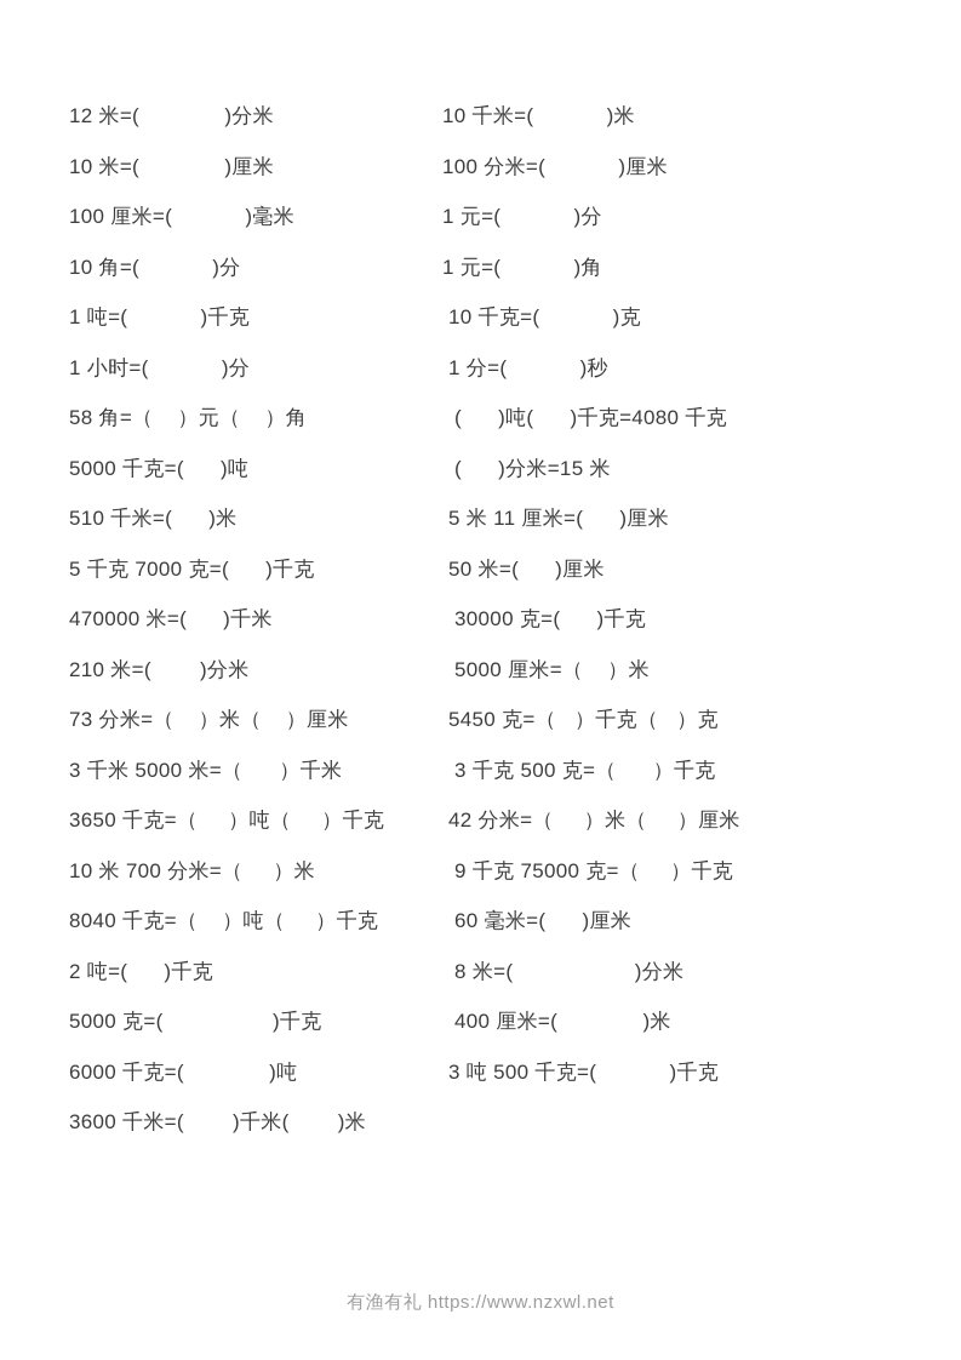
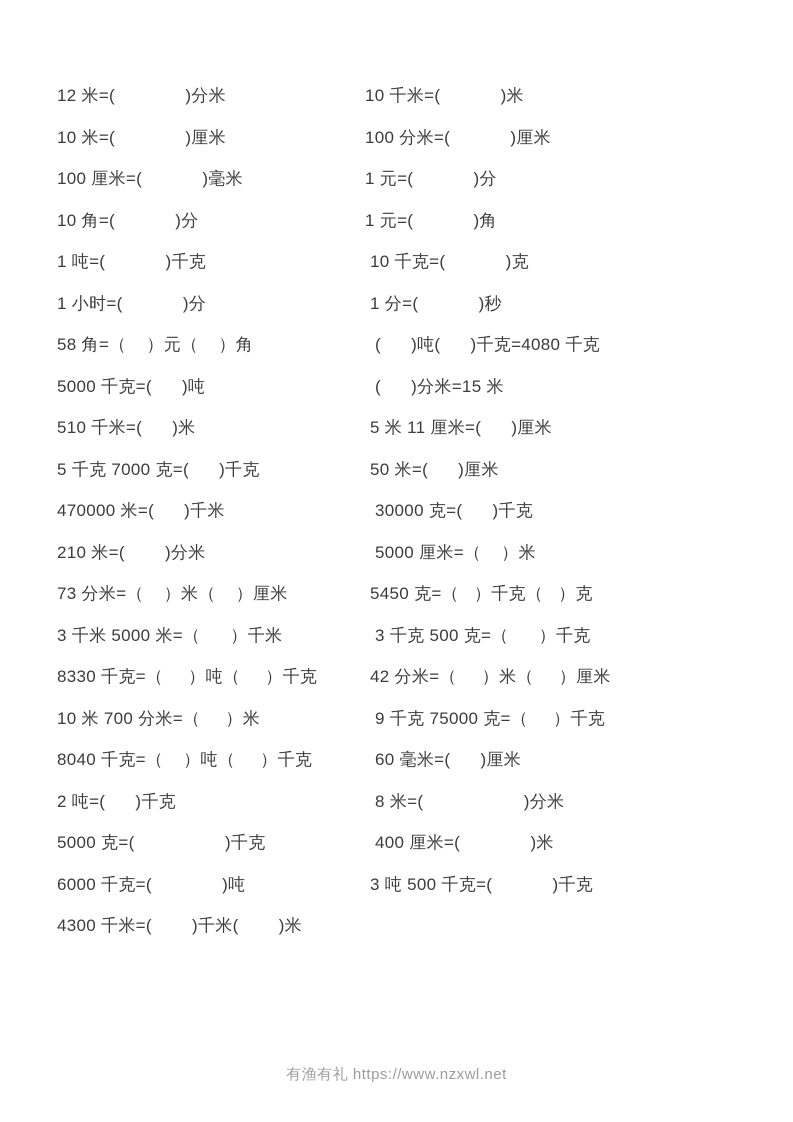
  12 米=( )分米
  10 千米=( )米
  10 米=( )厘米
  100 分米=( )厘米
  100 厘米=( )毫米
  1 元=( )分
  10 角=( )分
  1 元=( )角
  1 吨=( )千克
  10 千克=( )克
  1 小时=( )分
  1 分=( )秒
  58 角=（ ）元（ ）角
  ( )吨( )千克=4080 千克
  5000 千克=( )吨
  ( )分米=15 米
  510 千米=( )米
  5 米 11 厘米=( )厘米
  5 千克 7000 克=( )千克
  50 米=( )厘米
  470000 米=( )千米
  30000 克=( )千克
  210 米=( )分米
  5000 厘米=（ ）米
  73 分米=（ ）米（ ）厘米
  5450 克=（ ）千克（ ）克
  3 千米 5000 米=（ ）千米
  3 千克 500 克=（ ）千克
- 3650 千克=（ ）吨（ ）千克
+ 8330 千克=（ ）吨（ ）千克
  42 分米=（ ）米（ ）厘米
  10 米 700 分米=（ ）米
  9 千克 75000 克=（ ）千克
  8040 千克=（ ）吨（ ）千克
  60 毫米=( )厘米
  2 吨=( )千克
  8 米=( )分米
  5000 克=( )千克
  400 厘米=( )米
  6000 千克=( )吨
  3 吨 500 千克=( )千克
- 3600 千米=( )千米( )米
+ 4300 千米=( )千米( )米
  有渔有礼 https://www.nzxwl.net
